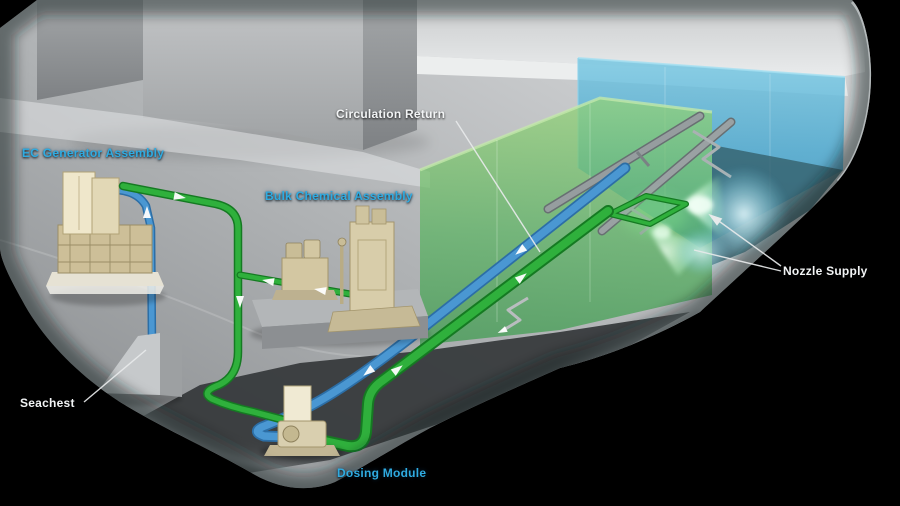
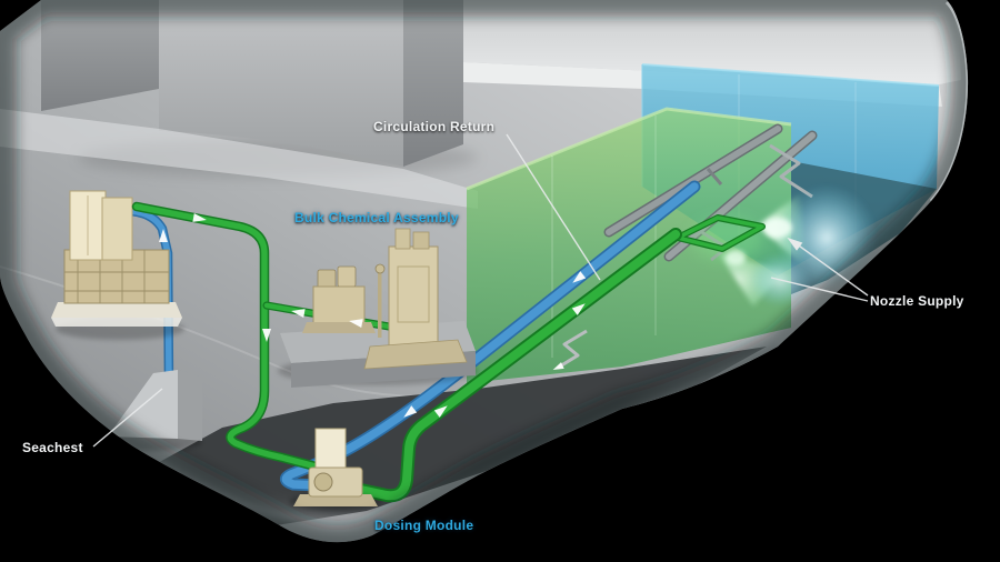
- EC Generator Assembly
  Bulk Chemical Assembly
  Circulation Return
  Nozzle Supply
  Seachest
  Dosing Module
